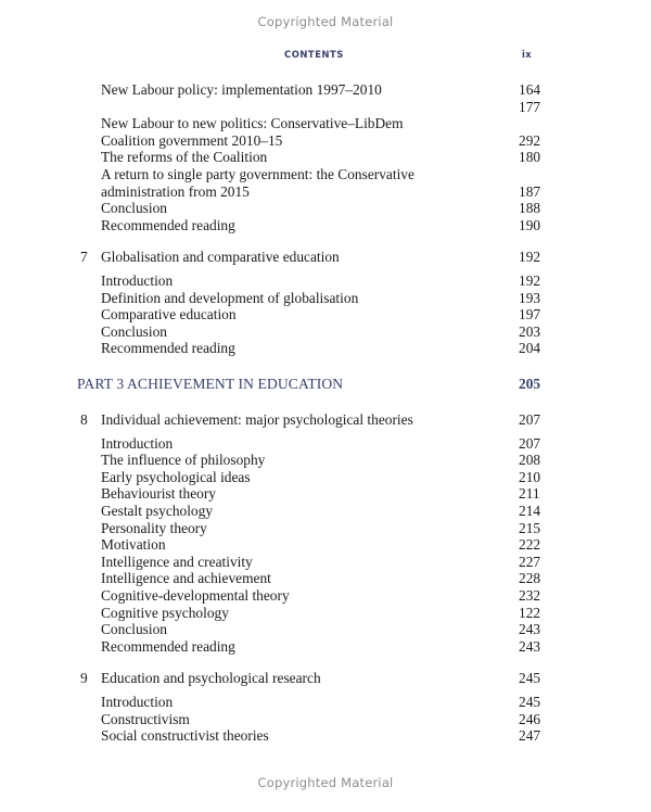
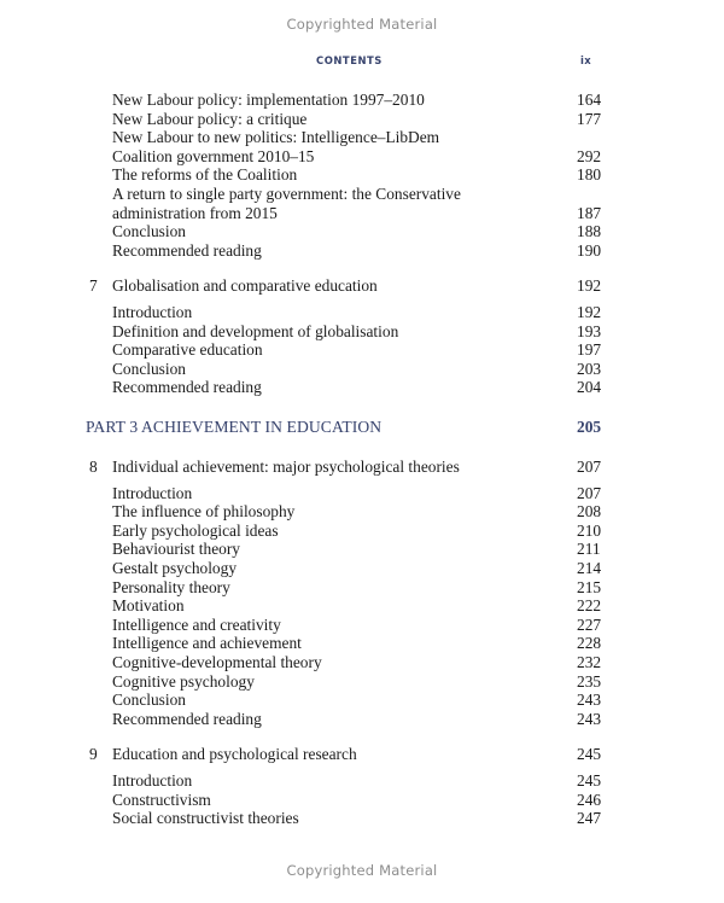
  Copyrighted Material
  CONTENTS
  ix
  New Labour policy: implementation 1997–2010
  164
+ New Labour policy: a critique
  177
- New Labour to new politics: Conservative–LibDem
+ New Labour to new politics: Intelligence–LibDem
  Coalition government 2010–15
  292
  The reforms of the Coalition
  180
  A return to single party government: the Conservative
  administration from 2015
  187
  Conclusion
  188
  Recommended reading
  190
  7
  Globalisation and comparative education
  192
  Introduction
  192
  Definition and development of globalisation
  193
  Comparative education
  197
  Conclusion
  203
  Recommended reading
  204
  PART 3 ACHIEVEMENT IN EDUCATION
  205
  8
  Individual achievement: major psychological theories
  207
  Introduction
  207
  The influence of philosophy
  208
  Early psychological ideas
  210
  Behaviourist theory
  211
  Gestalt psychology
  214
  Personality theory
  215
  Motivation
  222
  Intelligence and creativity
  227
  Intelligence and achievement
  228
  Cognitive-developmental theory
  232
  Cognitive psychology
- 122
+ 235
  Conclusion
  243
  Recommended reading
  243
  9
  Education and psychological research
  245
  Introduction
  245
  Constructivism
  246
  Social constructivist theories
  247
  Copyrighted Material
